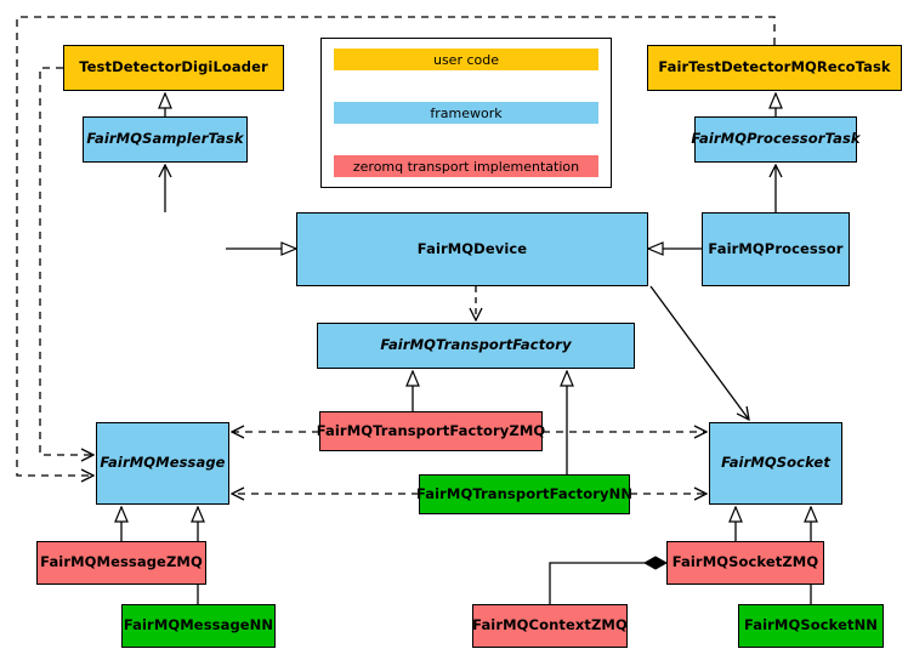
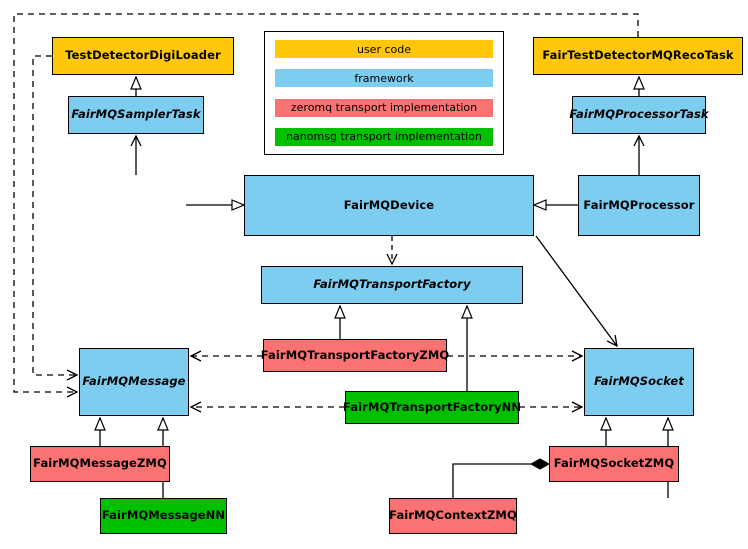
  TestDetectorDigiLoader
  FairMQSamplerTask
  FairMQDevice
  FairMQProcessor
  FairMQProcessorTask
  FairTestDetectorMQRecoTask
  FairMQTransportFactory
  FairMQTransportFactoryZMQ
  FairMQTransportFactoryNN
  FairMQMessage
  FairMQMessageZMQ
  FairMQMessageNN
  FairMQSocket
  FairMQSocketZMQ
- FairMQSocketNN
  FairMQContextZMQ
  user code
  framework
  zeromq transport implementation
+ nanomsg transport implementation
